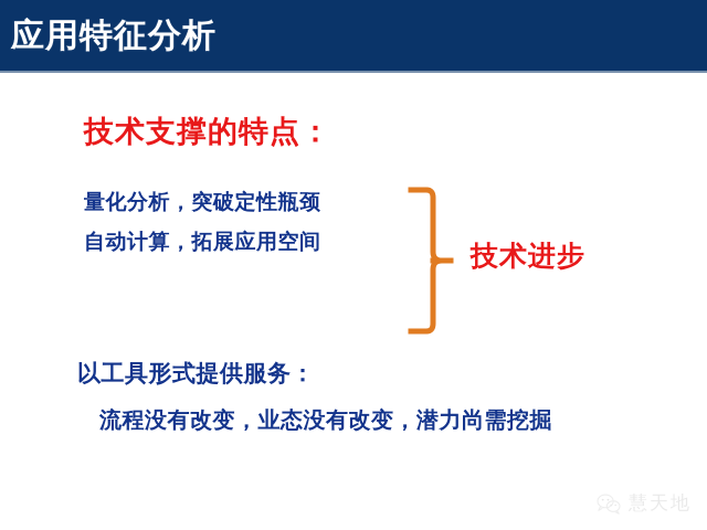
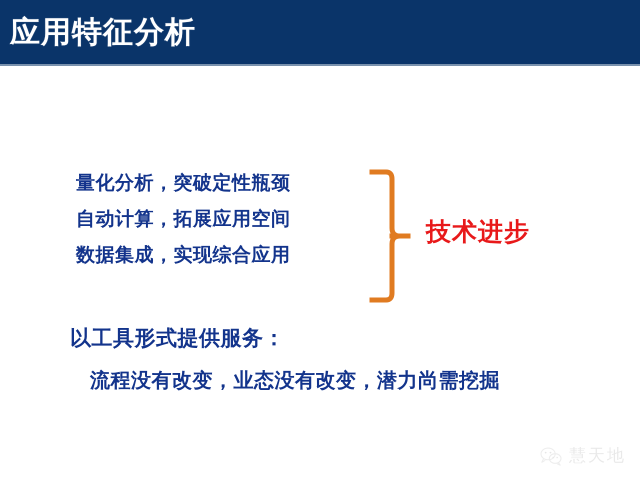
  应用特征分析
- 技术支撑的特点：
  量化分析，突破定性瓶颈
  自动计算，拓展应用空间
+ 数据集成，实现综合应用
  技术进步
  以工具形式提供服务：
  流程没有改变，业态没有改变，潜力尚需挖掘
